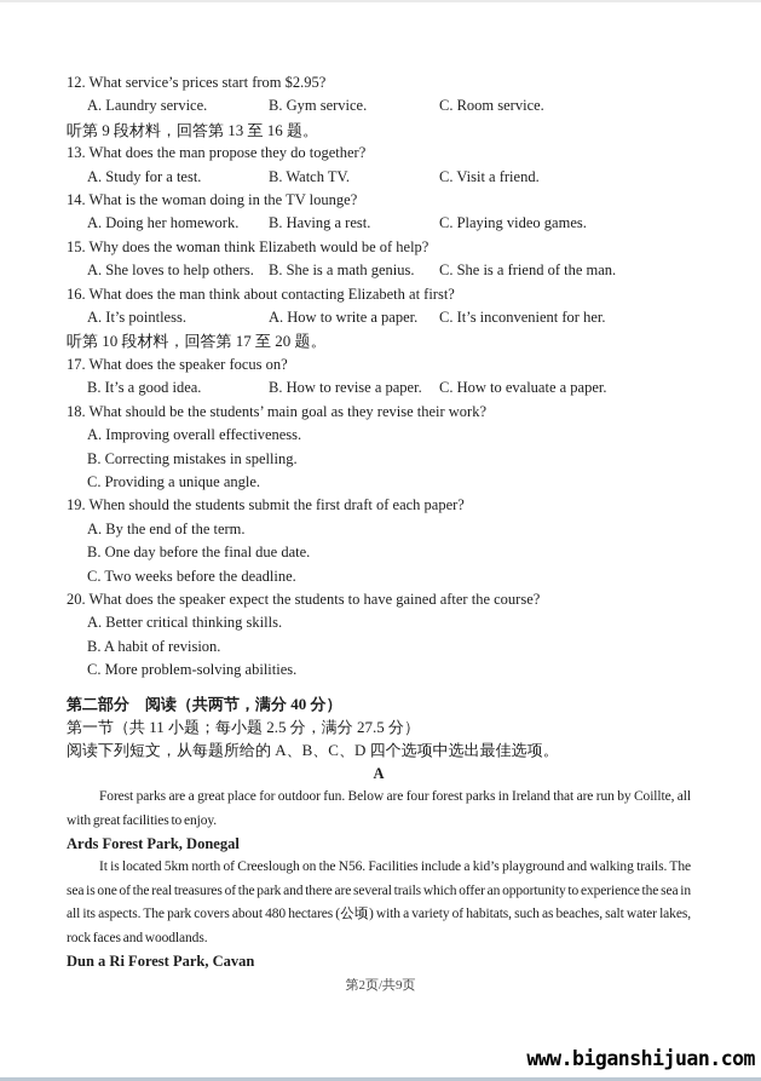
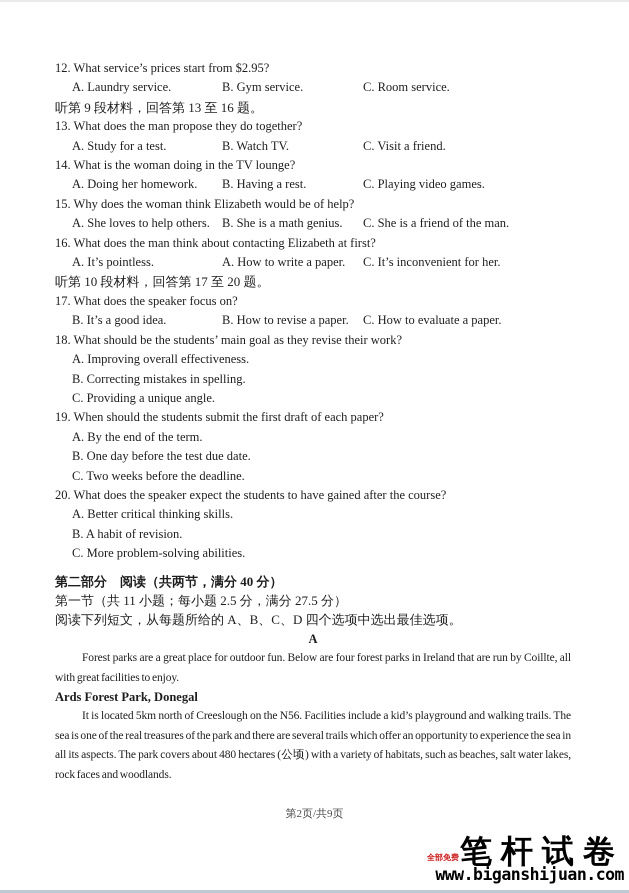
  12. What service’s prices start from $2.95?
  A. Laundry service.
  B. Gym service.
  C. Room service.
  听第 9 段材料，回答第 13 至 16 题。
  13. What does the man propose they do together?
  A. Study for a test.
  B. Watch TV.
  C. Visit a friend.
  14. What is the woman doing in the TV lounge?
  A. Doing her homework.
  B. Having a rest.
  C. Playing video games.
  15. Why does the woman think Elizabeth would be of help?
  A. She loves to help others.
  B. She is a math genius.
  C. She is a friend of the man.
  16. What does the man think about contacting Elizabeth at first?
  A. It’s pointless.
  A. How to write a paper.
  C. It’s inconvenient for her.
  听第 10 段材料，回答第 17 至 20 题。
  17. What does the speaker focus on?
  B. It’s a good idea.
  B. How to revise a paper.
  C. How to evaluate a paper.
  18. What should be the students’ main goal as they revise their work?
  A. Improving overall effectiveness.
  B. Correcting mistakes in spelling.
  C. Providing a unique angle.
  19. When should the students submit the first draft of each paper?
  A. By the end of the term.
- B. One day before the final due date.
+ B. One day before the test due date.
  C. Two weeks before the deadline.
  20. What does the speaker expect the students to have gained after the course?
  A. Better critical thinking skills.
  B. A habit of revision.
  C. More problem-solving abilities.
  第二部分 阅读（共两节，满分 40 分）
  第一节（共 11 小题；每小题 2.5 分，满分 27.5 分）
  阅读下列短文，从每题所给的 A、B、C、D 四个选项中选出最佳选项。
  A
  Forest parks are a great place for outdoor fun. Below are four forest parks in Ireland that are run by Coillte, all with great facilities to enjoy.
  Ards Forest Park, Donegal
  It is located 5km north of Creeslough on the N56. Facilities include a kid’s playground and walking trails. The sea is one of the real treasures of the park and there are several trails which offer an opportunity to experience the sea in all its aspects. The park covers about 480 hectares (公顷) with a variety of habitats, such as beaches, salt water lakes, rock faces and woodlands.
- Dun a Ri Forest Park, Cavan
  第2页/共9页
+ 全部免费
+ 笔杆试卷
  www.biganshijuan.com
